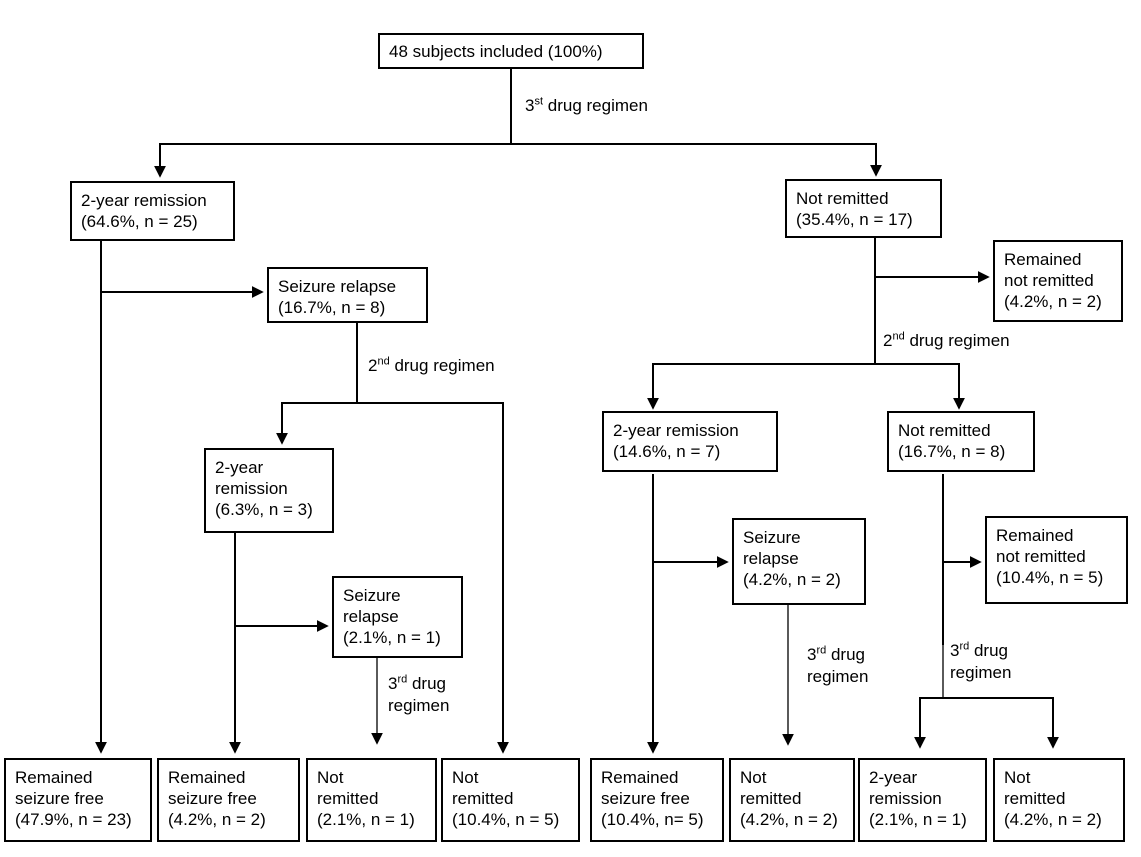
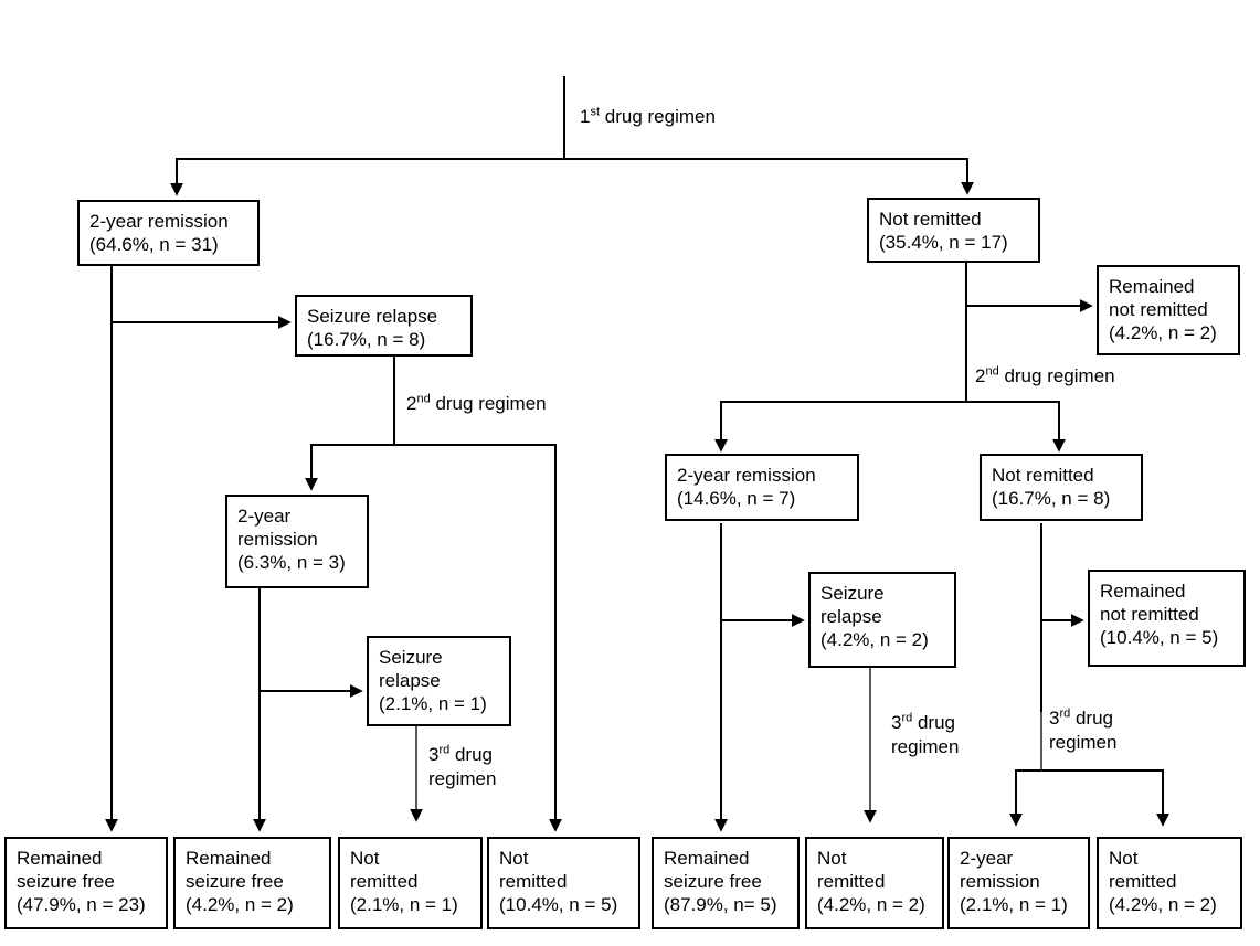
- 48 subjects included (100%)
  2-year remission
- (64.6%, n = 25)
+ (64.6%, n = 31)
  Not remitted
  (35.4%, n = 17)
  Seizure relapse
  (16.7%, n = 8)
  Remained
  not remitted
  (4.2%, n = 2)
  2-year
  remission
  (6.3%, n = 3)
  2-year remission
  (14.6%, n = 7)
  Not remitted
  (16.7%, n = 8)
  Seizure
  relapse
  (2.1%, n = 1)
  Seizure
  relapse
  (4.2%, n = 2)
  Remained
  not remitted
  (10.4%, n = 5)
  Remained
  seizure free
  (47.9%, n = 23)
  Remained
  seizure free
  (4.2%, n = 2)
  Not
  remitted
  (2.1%, n = 1)
  Not
  remitted
  (10.4%, n = 5)
  Remained
  seizure free
- (10.4%, n= 5)
+ (87.9%, n= 5)
  Not
  remitted
  (4.2%, n = 2)
  2-year
  remission
  (2.1%, n = 1)
  Not
  remitted
  (4.2%, n = 2)
- 3st drug regimen
+ 1st drug regimen
  2nd drug regimen
  2nd drug regimen
  3rd drug
  regimen
  3rd drug
  regimen
  3rd drug
  regimen
